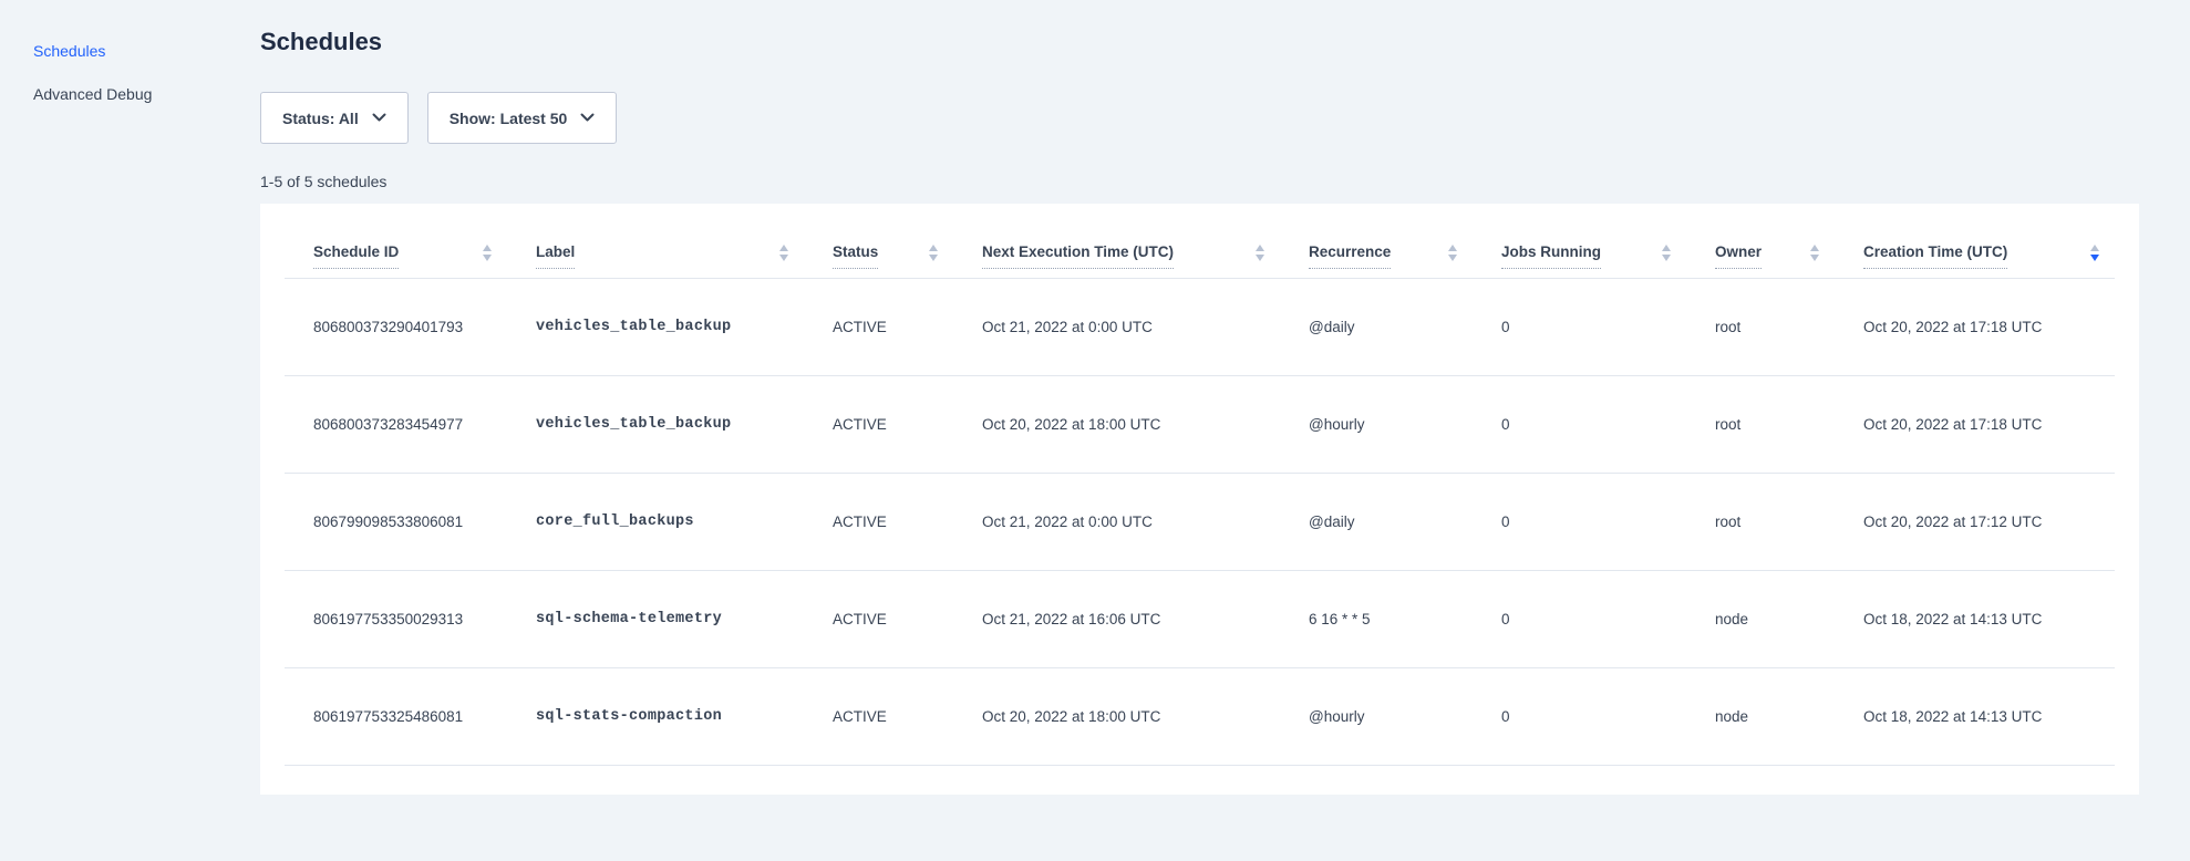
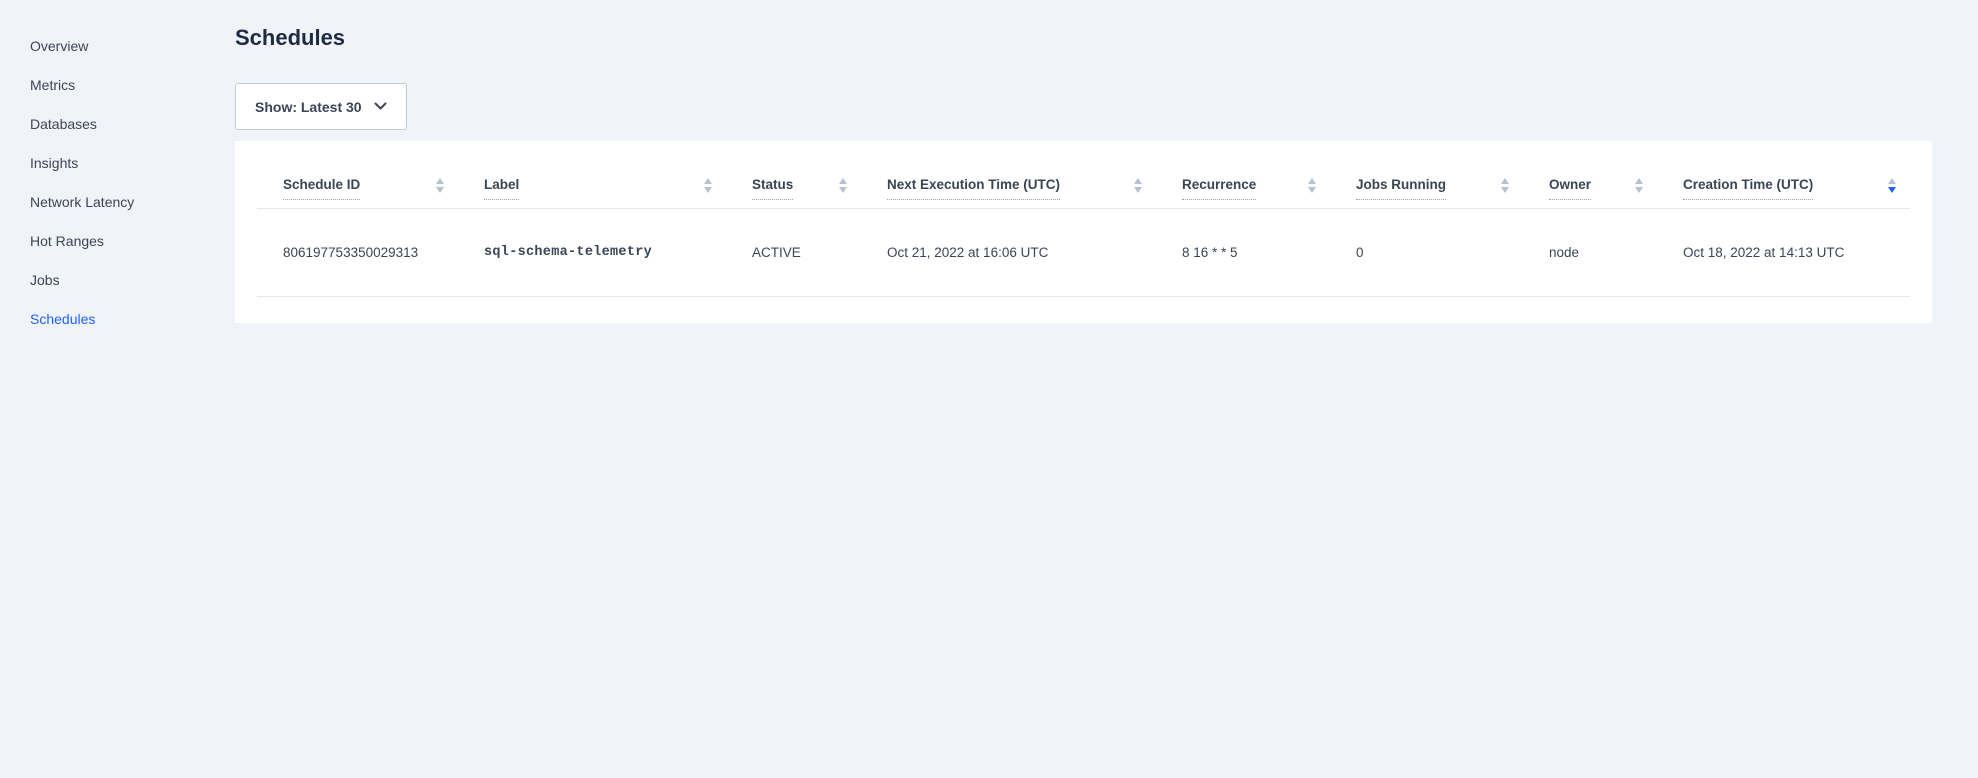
+ Overview
+ Metrics
+ Databases
+ Insights
+ Network Latency
+ Hot Ranges
+ Jobs
  Schedules
- Advanced Debug
  Schedules
- Status: All
- Show: Latest 50
+ Show: Latest 30
- 1-5 of 5 schedules
  Schedule ID	Label	Status	Next Execution Time (UTC)	Recurrence	Jobs Running	Owner	Creation Time (UTC)
- 806800373290401793	vehicles_table_backup	ACTIVE	Oct 21, 2022 at 0:00 UTC	@daily	0	root	Oct 20, 2022 at 17:18 UTC
- 806800373283454977	vehicles_table_backup	ACTIVE	Oct 20, 2022 at 18:00 UTC	@hourly	0	root	Oct 20, 2022 at 17:18 UTC
- 806799098533806081	core_full_backups	ACTIVE	Oct 21, 2022 at 0:00 UTC	@daily	0	root	Oct 20, 2022 at 17:12 UTC
- 806197753350029313	sql-schema-telemetry	ACTIVE	Oct 21, 2022 at 16:06 UTC	6 16 * * 5	0	node	Oct 18, 2022 at 14:13 UTC
+ 806197753350029313	sql-schema-telemetry	ACTIVE	Oct 21, 2022 at 16:06 UTC	8 16 * * 5	0	node	Oct 18, 2022 at 14:13 UTC
- 806197753325486081	sql-stats-compaction	ACTIVE	Oct 20, 2022 at 18:00 UTC	@hourly	0	node	Oct 18, 2022 at 14:13 UTC
